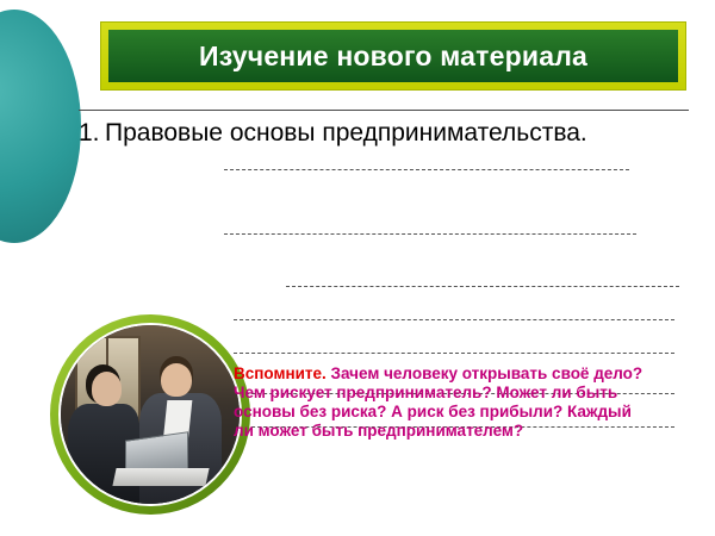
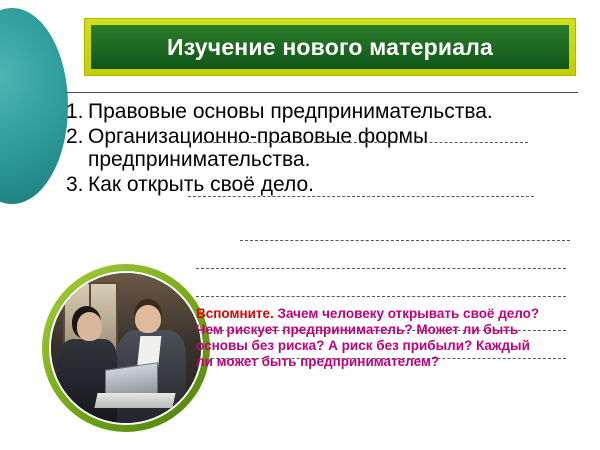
  Изучение нового материала
  1.
  Правовые основы предпринимательства.
+ 2.
+ Организационно-правовые формы предпринимательства.
+ 3.
+ Как открыть своё дело.
  Вспомните. Зачем человеку открывать своё дело? Чем рискует предприниматель? Может ли быть основы без риска? А риск без прибыли? Каждый ли может быть предпринимателем?
